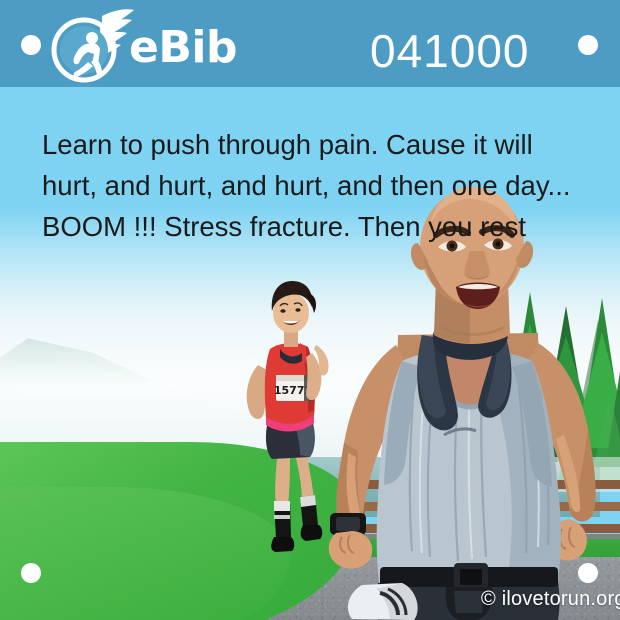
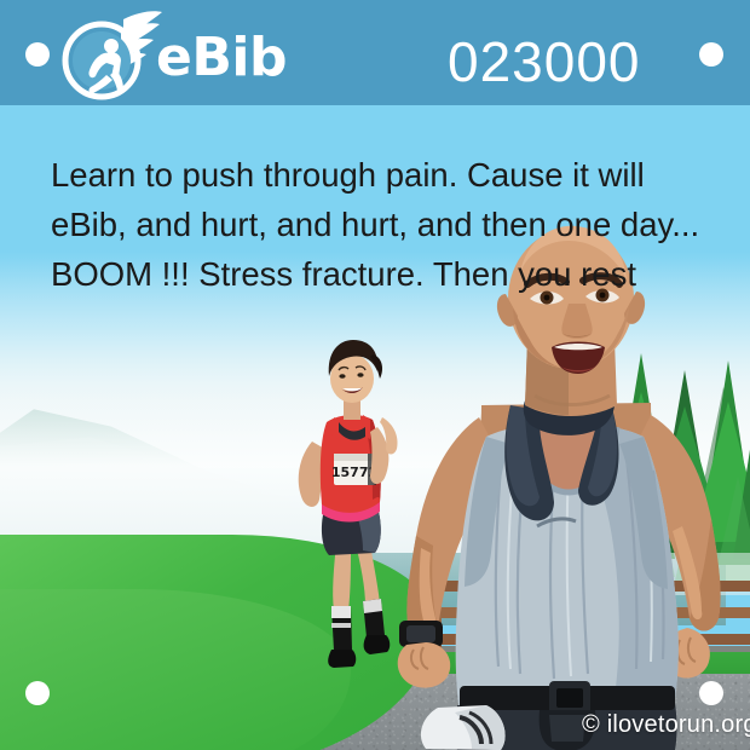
  1577
- Learn to push through pain. Cause it will hurt, and hurt, and hurt, and then one day... BOOM !!! Stress fracture. Then you rest
+ Learn to push through pain. Cause it will eBib, and hurt, and hurt, and then one day... BOOM !!! Stress fracture. Then you rest
  eBib
- 041000
+ 023000
  © ilovetorun.or
